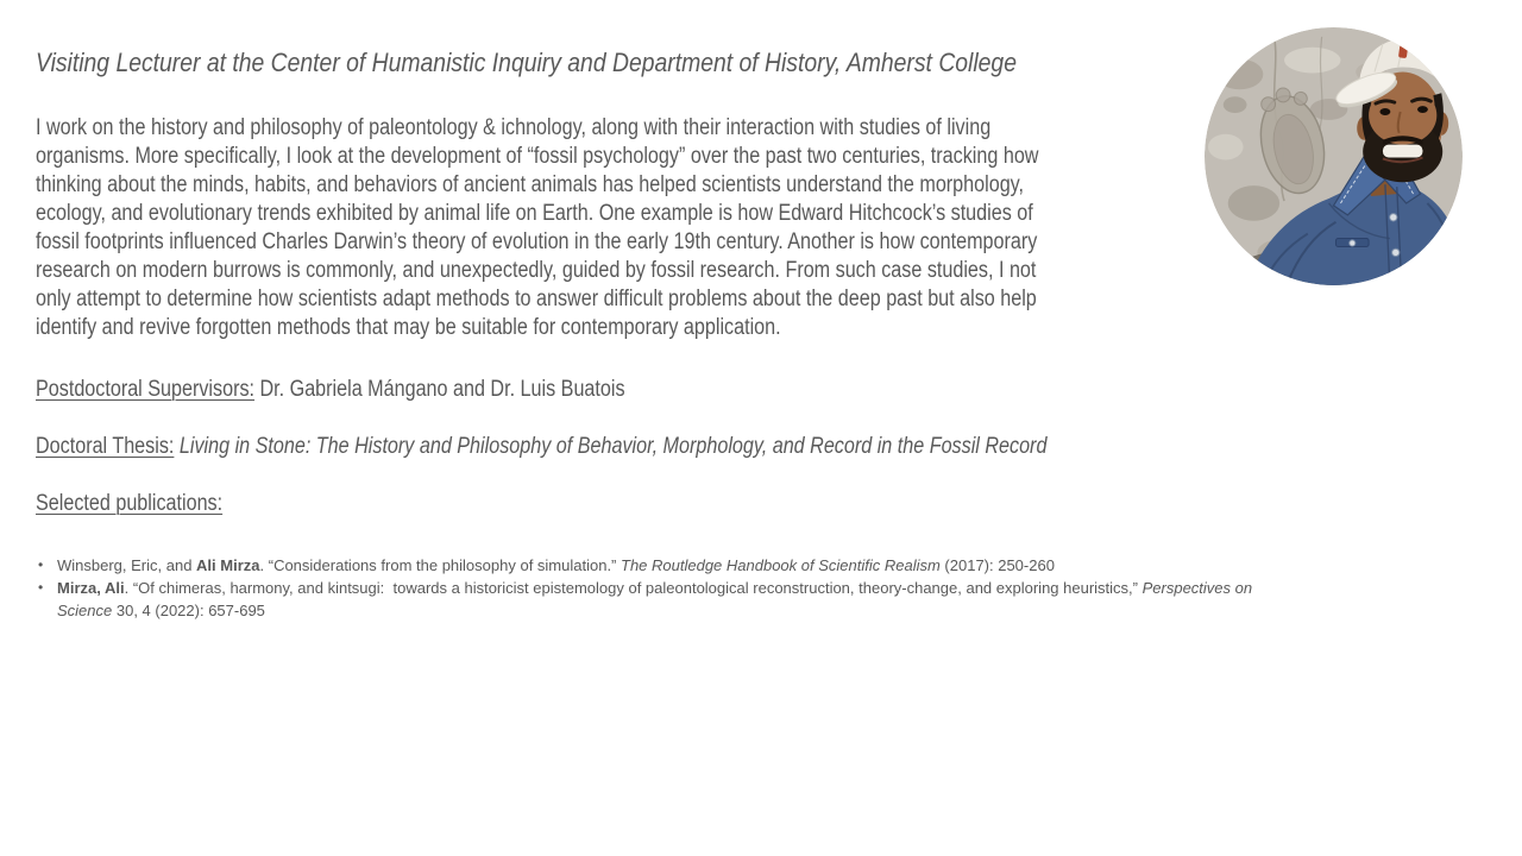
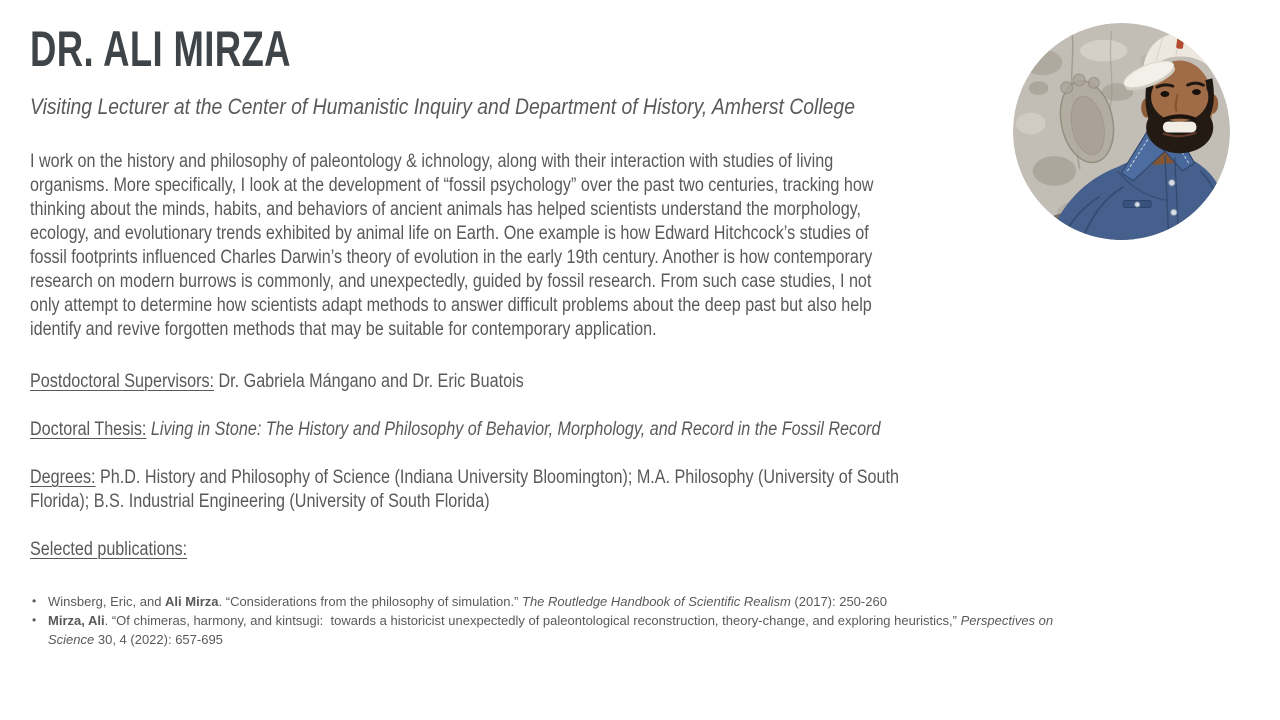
+ DR. ALI MIRZA
  Visiting Lecturer at the Center of Humanistic Inquiry and Department of History, Amherst College
  I work on the history and philosophy of paleontology & ichnology, along with their interaction with studies of living
  organisms. More specifically, I look at the development of “fossil psychology” over the past two centuries, tracking how
  thinking about the minds, habits, and behaviors of ancient animals has helped scientists understand the morphology,
  ecology, and evolutionary trends exhibited by animal life on Earth. One example is how Edward Hitchcock’s studies of
  fossil footprints influenced Charles Darwin’s theory of evolution in the early 19th century. Another is how contemporary
  research on modern burrows is commonly, and unexpectedly, guided by fossil research. From such case studies, I not
  only attempt to determine how scientists adapt methods to answer difficult problems about the deep past but also help
  identify and revive forgotten methods that may be suitable for contemporary application.
- Postdoctoral Supervisors: Dr. Gabriela Mángano and Dr. Luis Buatois
+ Postdoctoral Supervisors: Dr. Gabriela Mángano and Dr. Eric Buatois
  Doctoral Thesis: Living in Stone: The History and Philosophy of Behavior, Morphology, and Record in the Fossil Record
+ Degrees: Ph.D. History and Philosophy of Science (Indiana University Bloomington); M.A. Philosophy (University of South
+ Florida); B.S. Industrial Engineering (University of South Florida)
  Selected publications:
  •
  Winsberg, Eric, and Ali Mirza. “Considerations from the philosophy of simulation.” The Routledge Handbook of Scientific Realism (2017): 250-260
  •
- Mirza, Ali. “Of chimeras, harmony, and kintsugi: towards a historicist epistemology of paleontological reconstruction, theory-change, and exploring heuristics,” Perspectives on
+ Mirza, Ali. “Of chimeras, harmony, and kintsugi: towards a historicist unexpectedly of paleontological reconstruction, theory-change, and exploring heuristics,” Perspectives on
  Science 30, 4 (2022): 657-695
